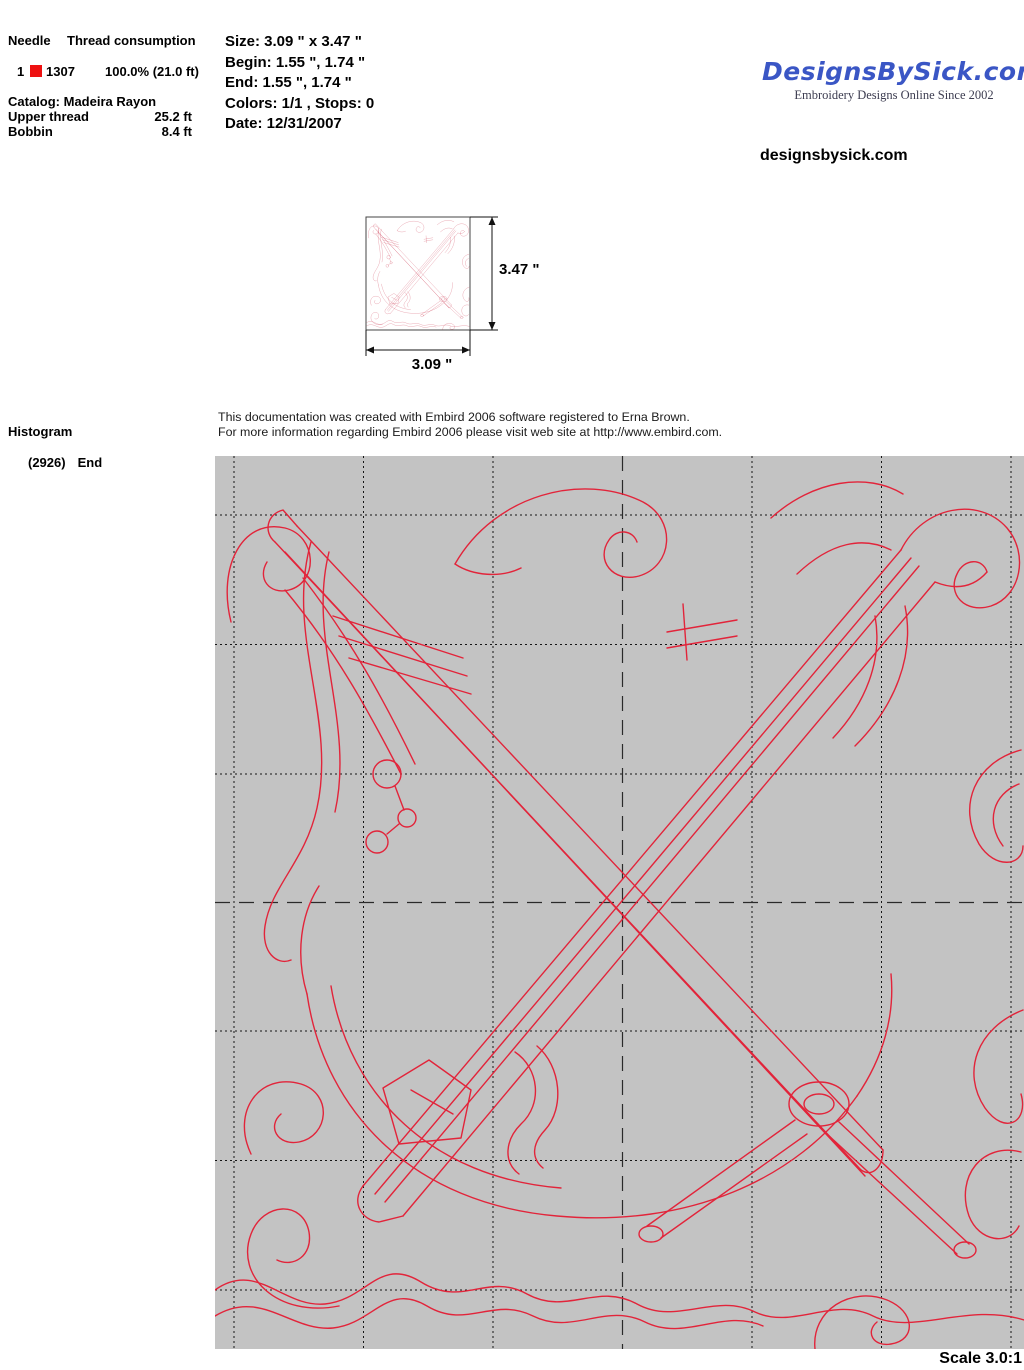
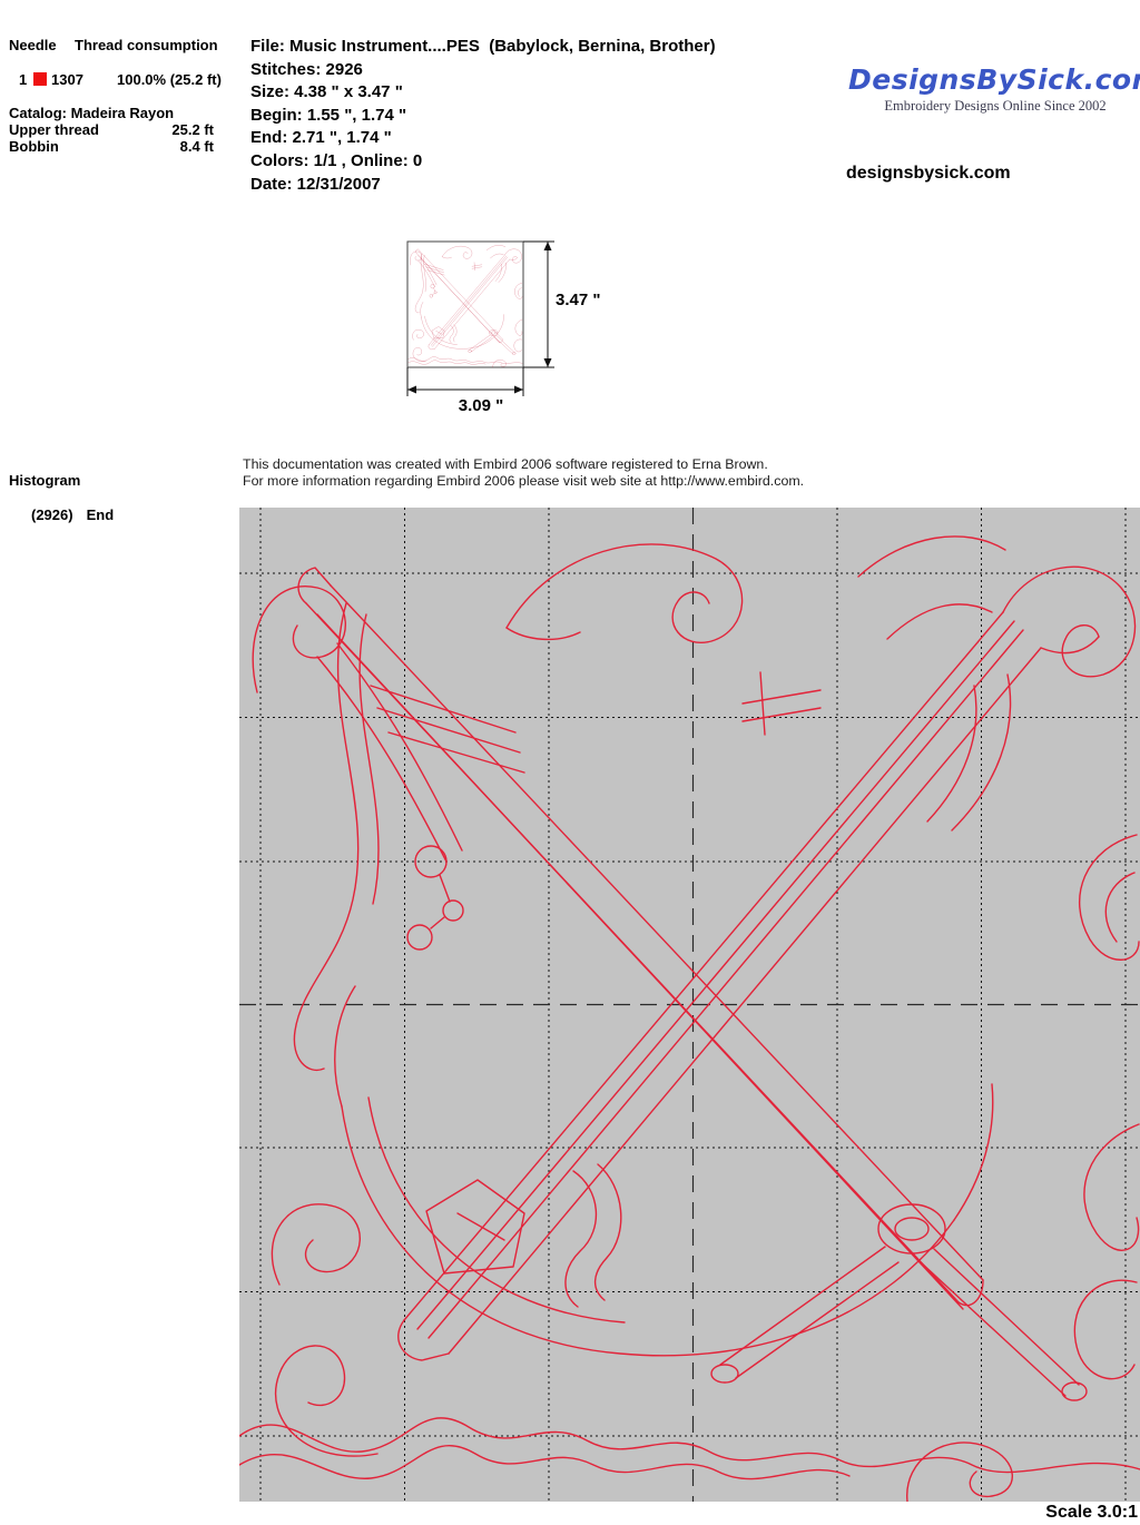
  Needle
  Thread consumption
  1
  1307
- 100.0% (21.0 ft)
+ 100.0% (25.2 ft)
  Catalog: Madeira Rayon
  Upper thread
  25.2 ft
  Bobbin
  8.4 ft
+ File: Music Instrument....PES (Babylock, Bernina, Brother)
+ Stitches: 2926
- Size: 3.09 " x 3.47 "
+ Size: 4.38 " x 3.47 "
  Begin: 1.55 ", 1.74 "
- End: 1.55 ", 1.74 "
+ End: 2.71 ", 1.74 "
- Colors: 1/1 , Stops: 0
+ Colors: 1/1 , Online: 0
  Date: 12/31/2007
  DesignsBySick.co
  Embroidery Designs Online Since 2002
  designsbysick.com
  3.47 "
  3.09 "
  Histogram
  (2926) End
  This documentation was created with Embird 2006 software registered to Erna Brown.
  For more information regarding Embird 2006 please visit web site at http://www.embird.com.
  Scale 3.0:1
